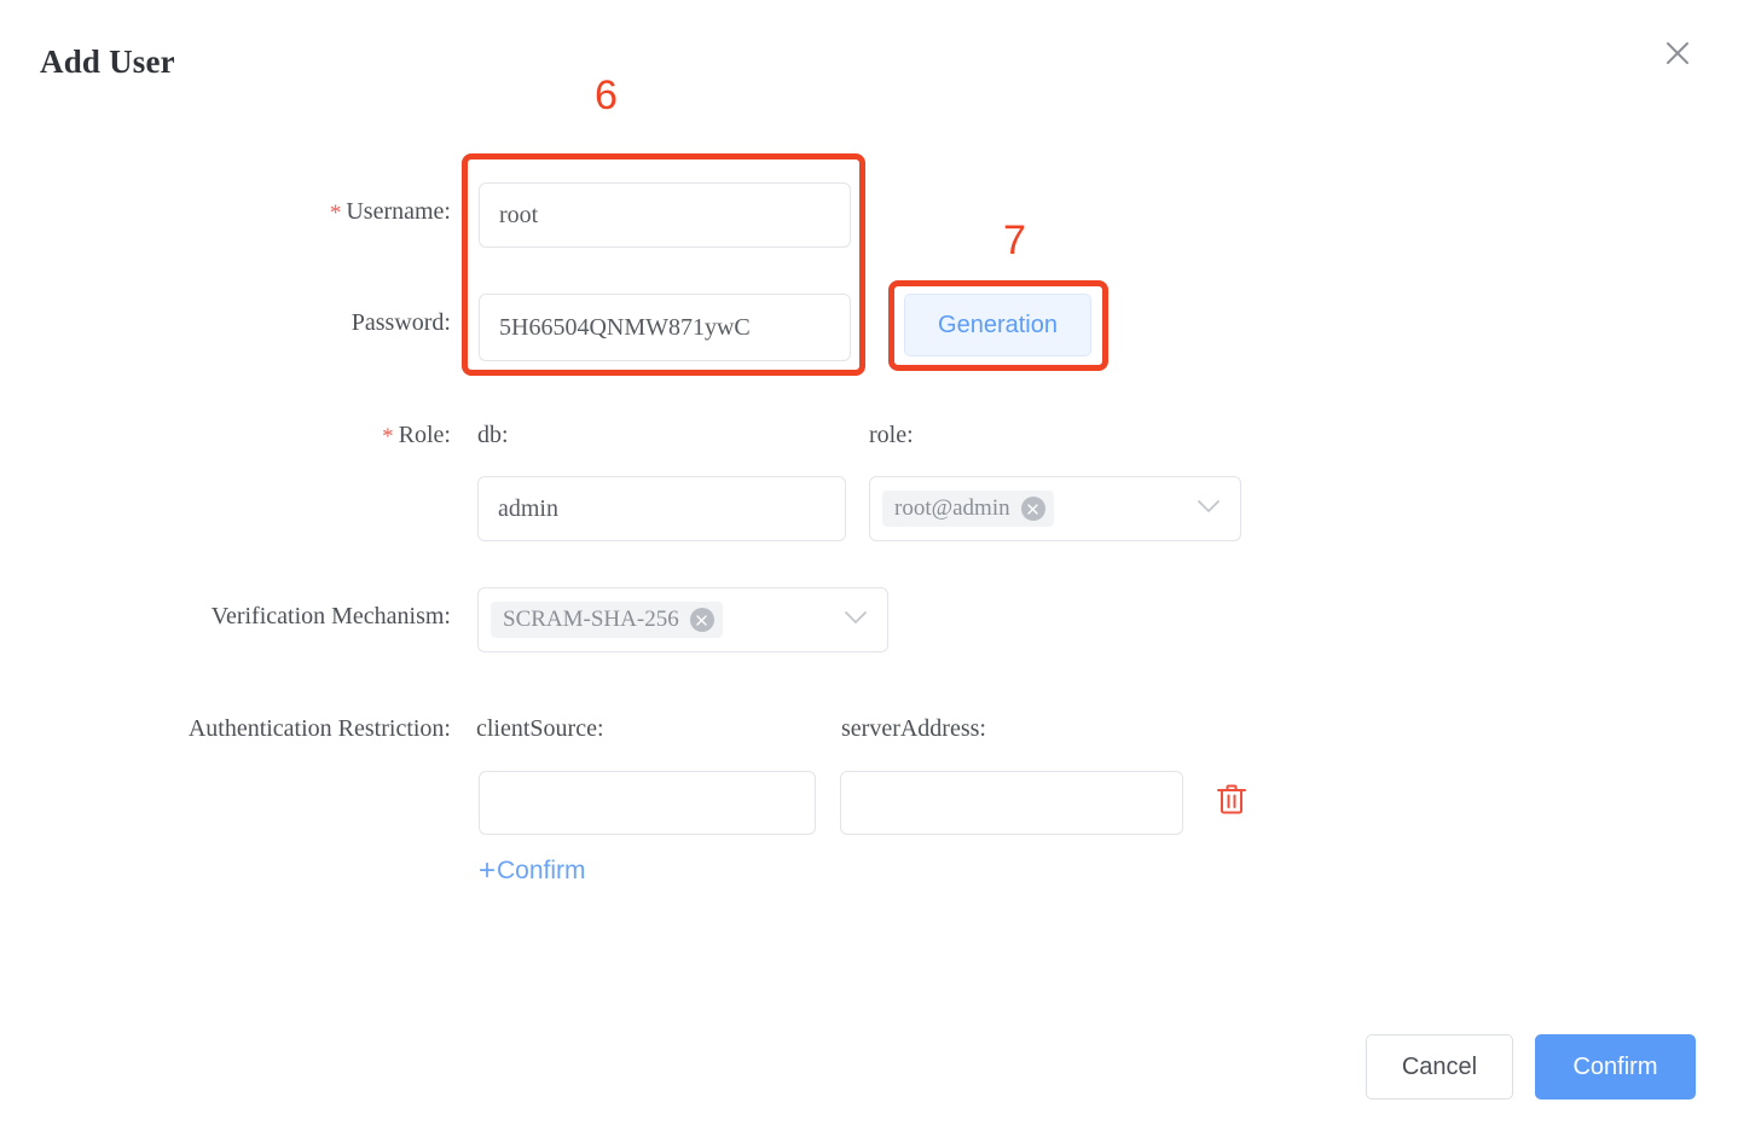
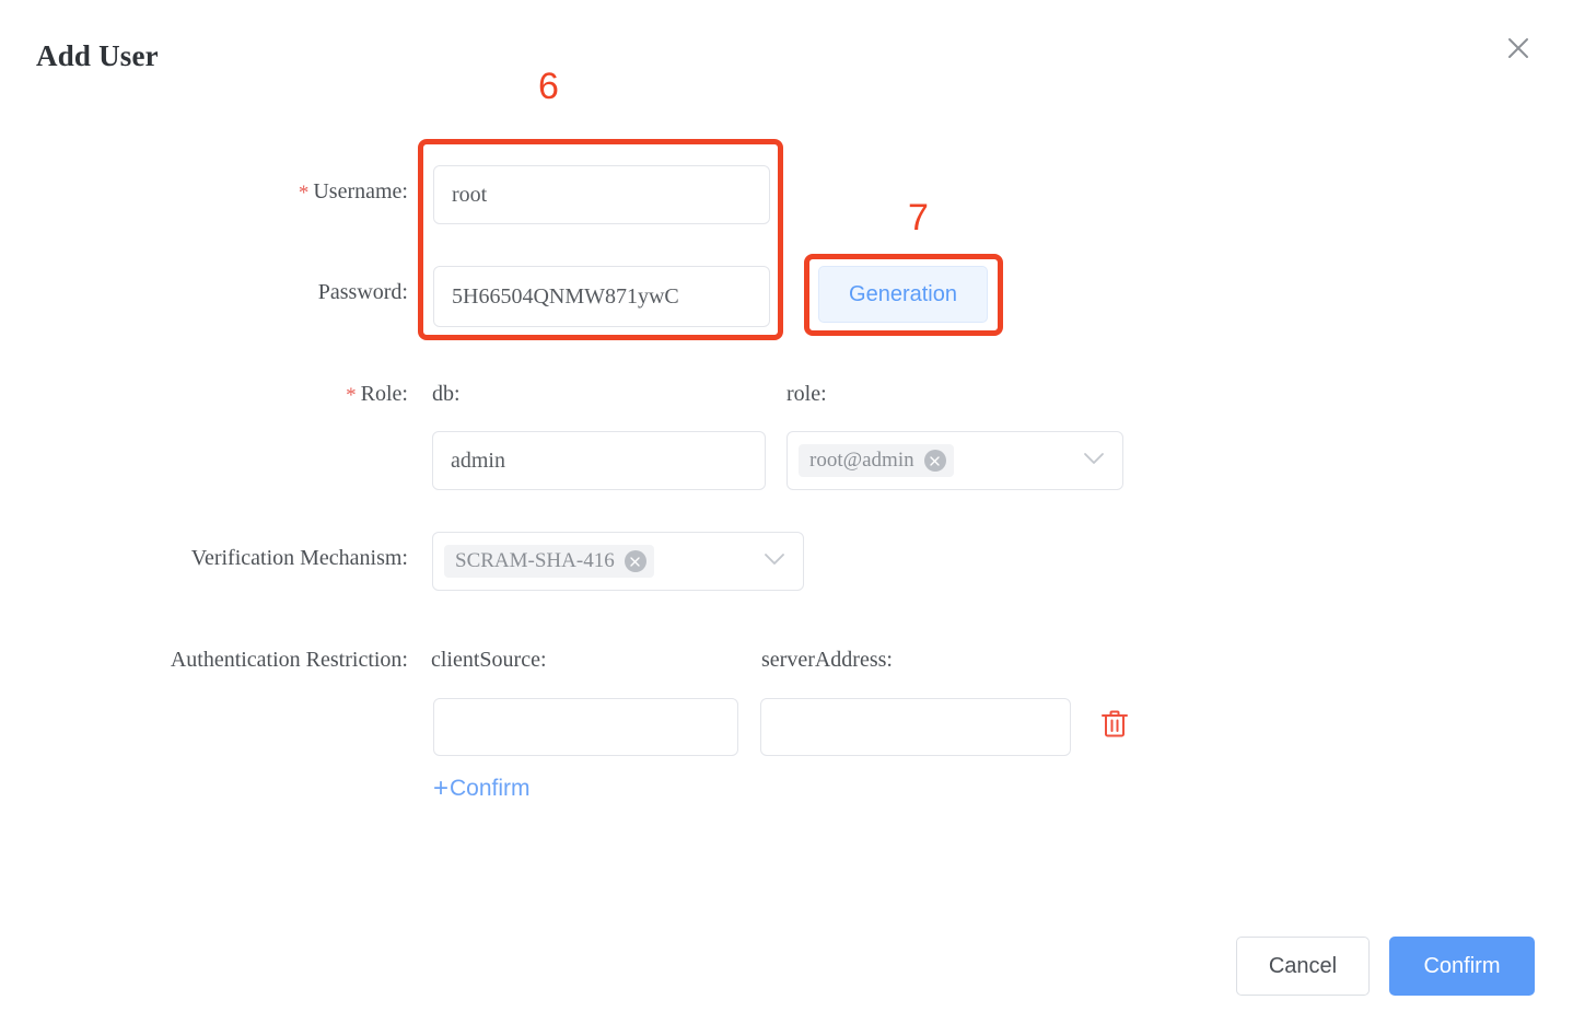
  Add User
  * Username:
  root
  Password:
  5H66504QNMW871ywC
  Generation
  * Role:
  db:
  role:
  admin
  root@admin
  Verification Mechanism:
- SCRAM-SHA-256
+ SCRAM-SHA-416
  Authentication Restriction:
  clientSource:
  serverAddress:
  +
  Confirm
  Cancel
  Confirm
  6
  7
